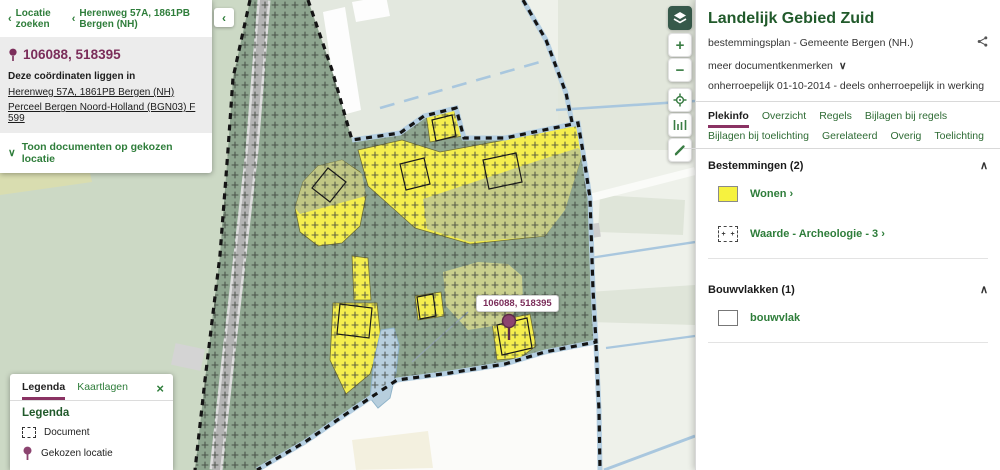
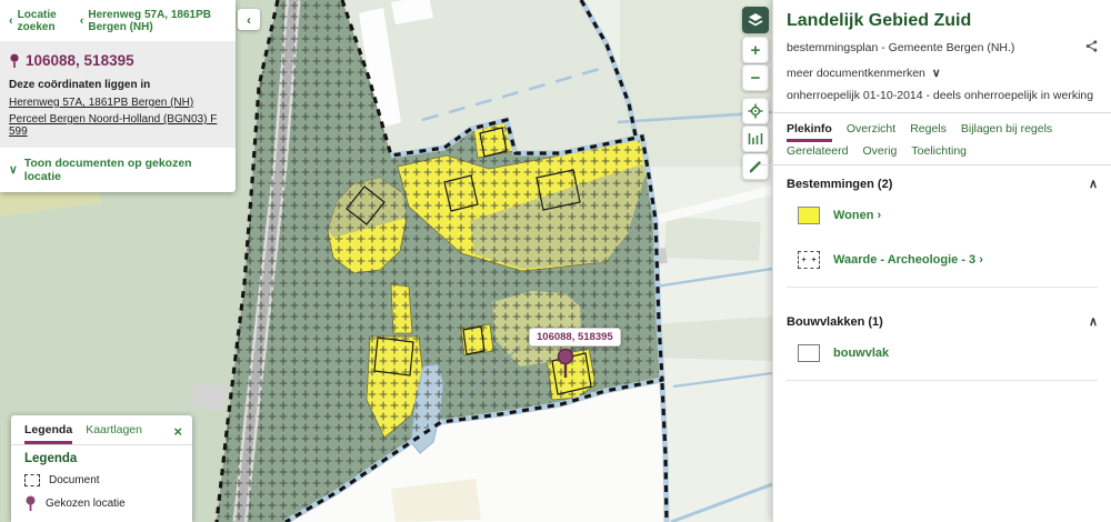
  106088, 518395
  +
  −
  ‹
  Locatie zoeken
  ‹
  Herenweg 57A, 1861PB Bergen (NH)
  106088, 518395
  Deze coördinaten liggen in
  Herenweg 57A, 1861PB Bergen (NH)
  Perceel Bergen Noord-Holland (BGN03) F 599
  ∨
  Toon documenten op gekozen locatie
  ‹
  Legenda
  Kaartlagen
  ×
  Legenda
  Document
  Gekozen locatie
  Landelijk Gebied Zuid
  bestemmingsplan - Gemeente Bergen (NH.)
  meer documentkenmerken
  ∨
  onherroepelijk 01-10-2014 - deels onherroepelijk in werking
  Plekinfo
  Overzicht
  Regels
  Bijlagen bij regels
- Bijlagen bij toelichting
  Gerelateerd
  Overig
  Toelichting
  Bestemmingen (2)
  ∧
  Wonen ›
  Waarde - Archeologie - 3 ›
  Bouwvlakken (1)
  ∧
  bouwvlak
